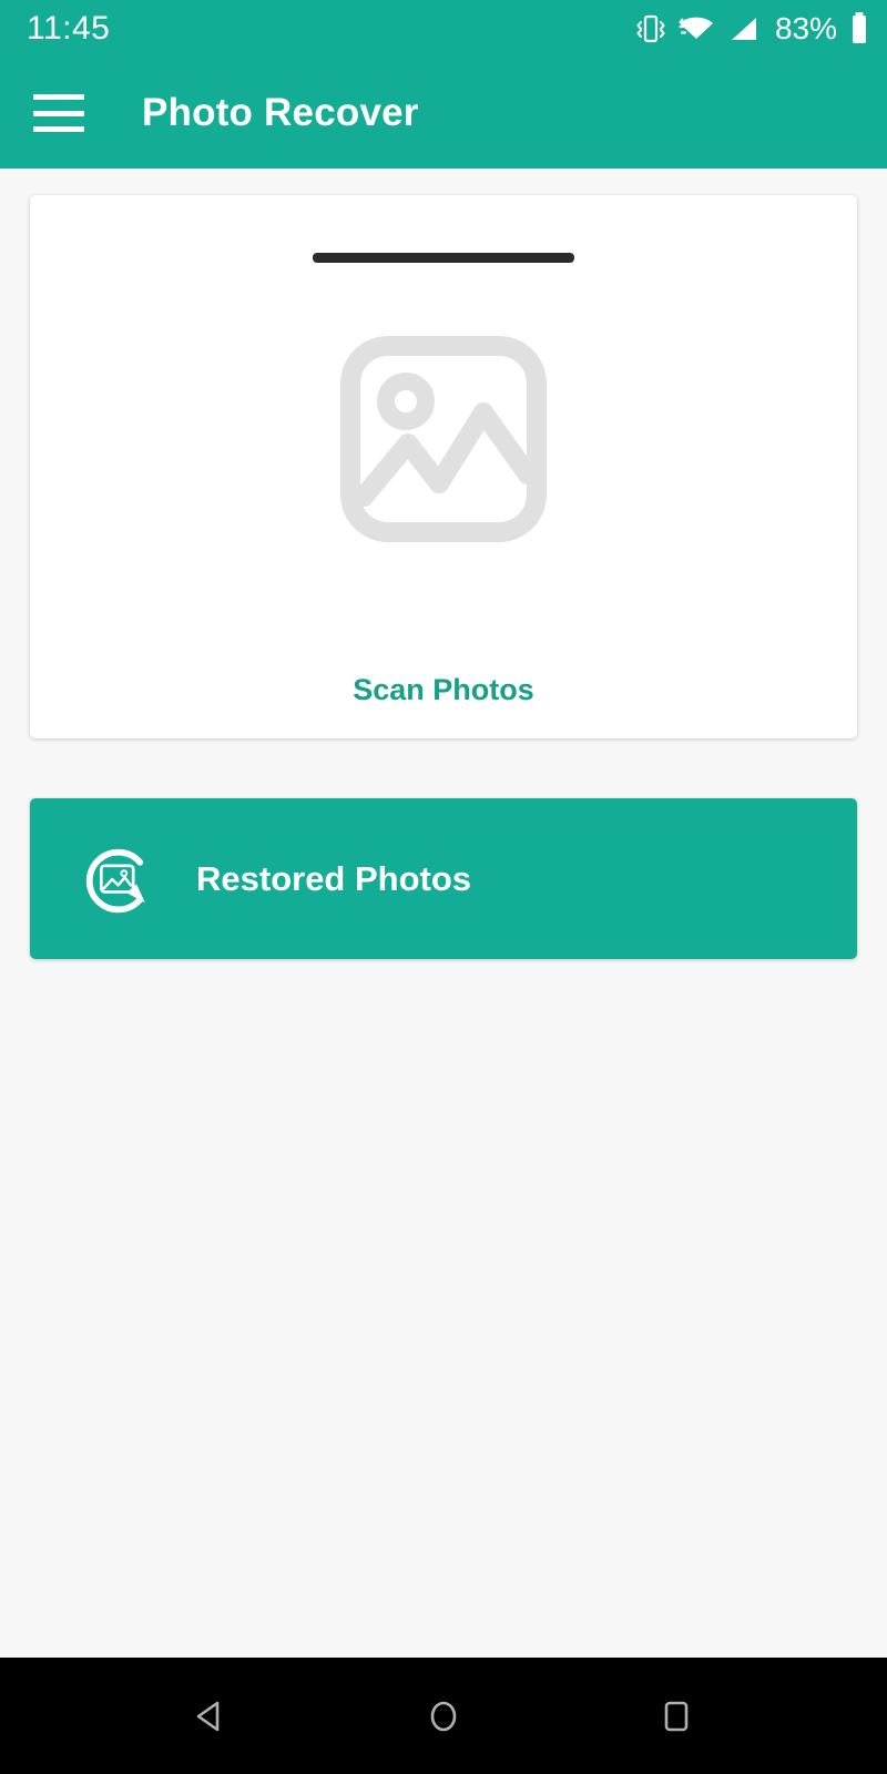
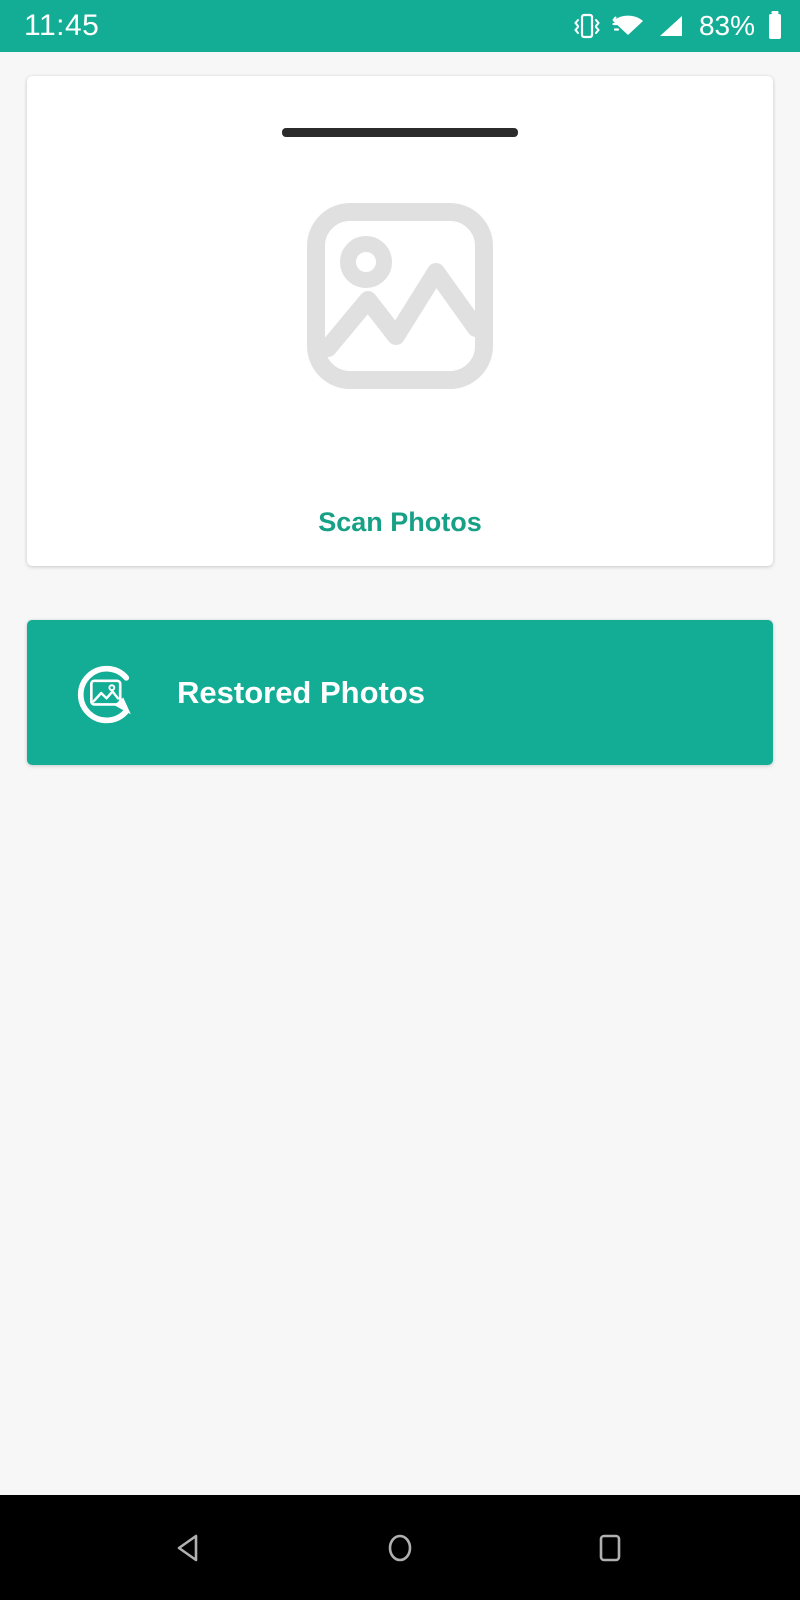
  11:45
  83%
- Photo Recover
  Scan Photos
  Restored Photos
